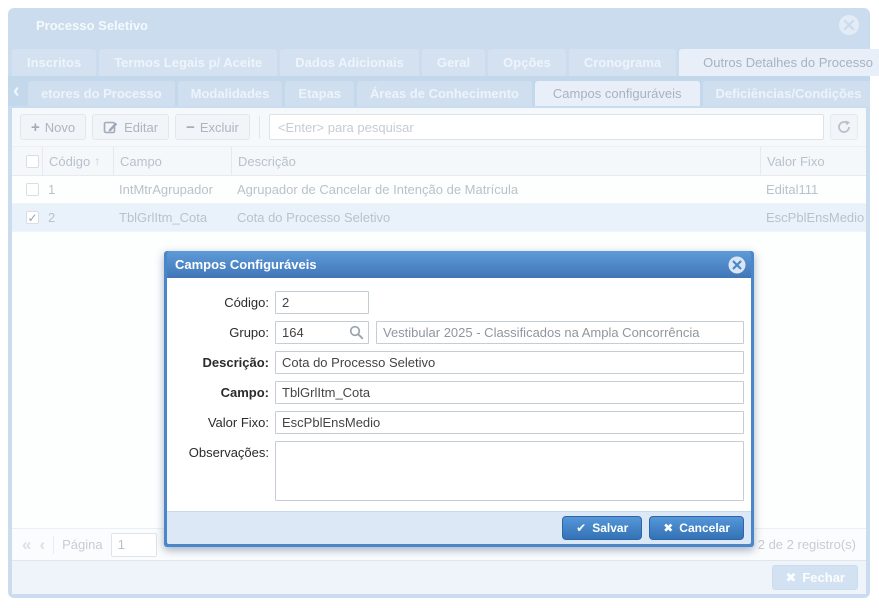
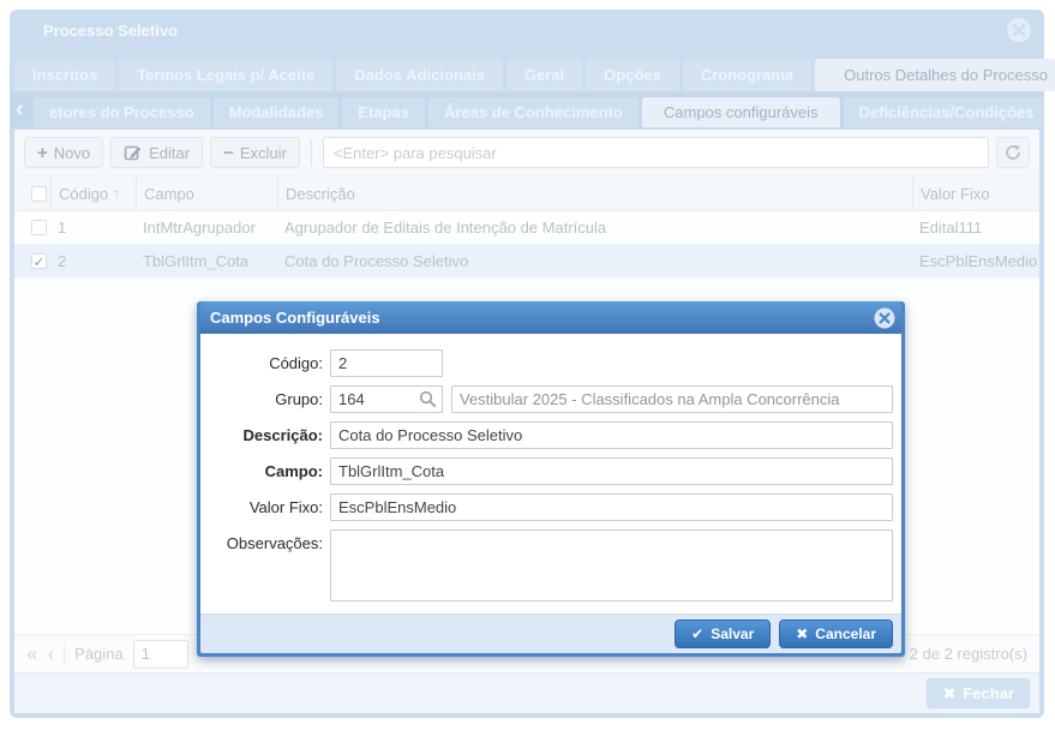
  Processo Seletivo
  Inscritos
  Termos Legais p/ Aceite
  Dados Adicionais
  Geral
  Opções
  Cronograma
  Outros Detalhes do Processo
  ‹
  etores do Processo
  Modalidades
  Etapas
  Áreas de Conhecimento
  Campos configuráveis
  Deficiências/Condições
  +
  Novo
  Editar
  −
  Excluir
  <Enter> para pesquisar
  Código
  ↑
  Campo
  Descrição
  Valor Fixo
  1
  IntMtrAgrupador
- Agrupador de Cancelar de Intenção de Matrícula
+ Agrupador de Editais de Intenção de Matrícula
  Edital111
  ✓
  2
  TblGrlItm_Cota
  Cota do Processo Seletivo
  EscPblEnsMedio
  «
  ‹
  Página
  1
  2 de 2 registro(s)
  ✖
  Fechar
  Campos Configuráveis
  Código:
  2
  Grupo:
  164
  Vestibular 2025 - Classificados na Ampla Concorrência
  Descrição:
  Cota do Processo Seletivo
  Campo:
  TblGrlItm_Cota
  Valor Fixo:
  EscPblEnsMedio
  Observações:
  ✔
  Salvar
  ✖
  Cancelar
